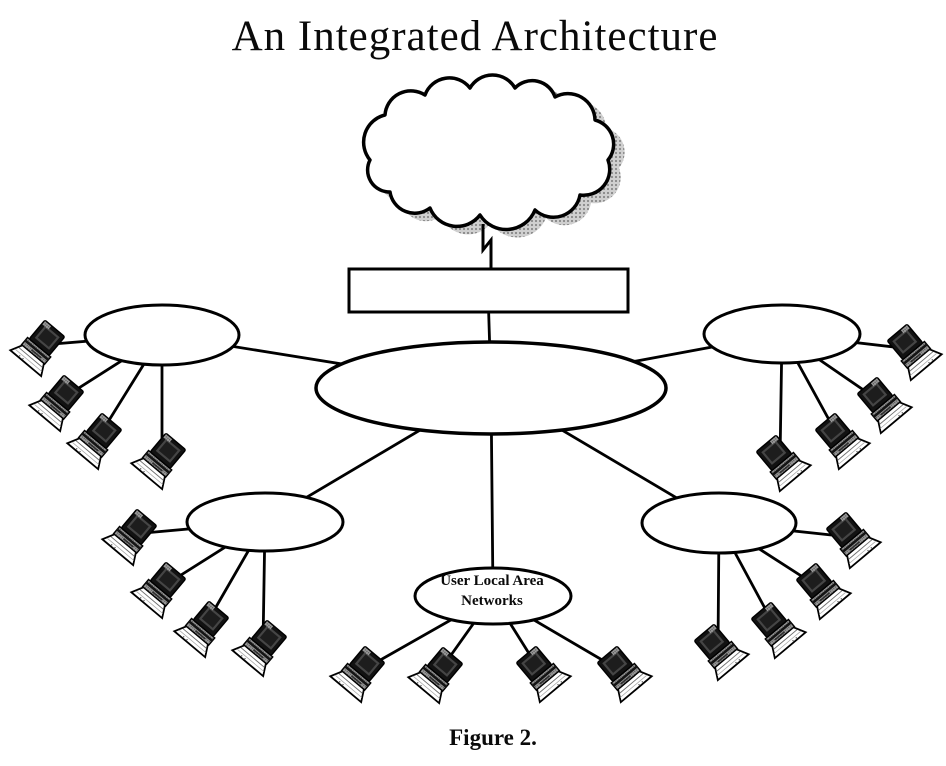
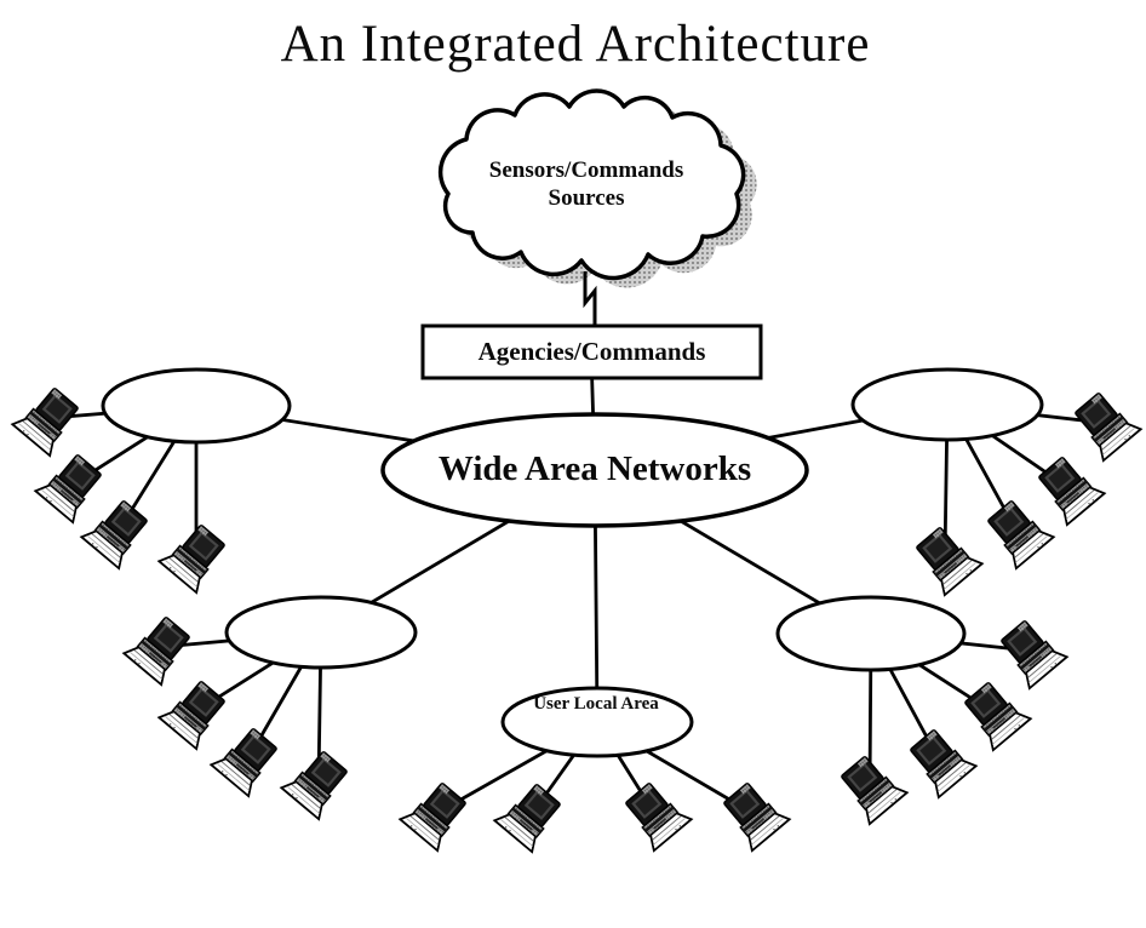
  An Integrated Architecture
+ Sensors/Commands
+ Sources
+ Agencies/Commands
+ Wide Area Networks
  User Local Area
- Networks
- Figure 2.
